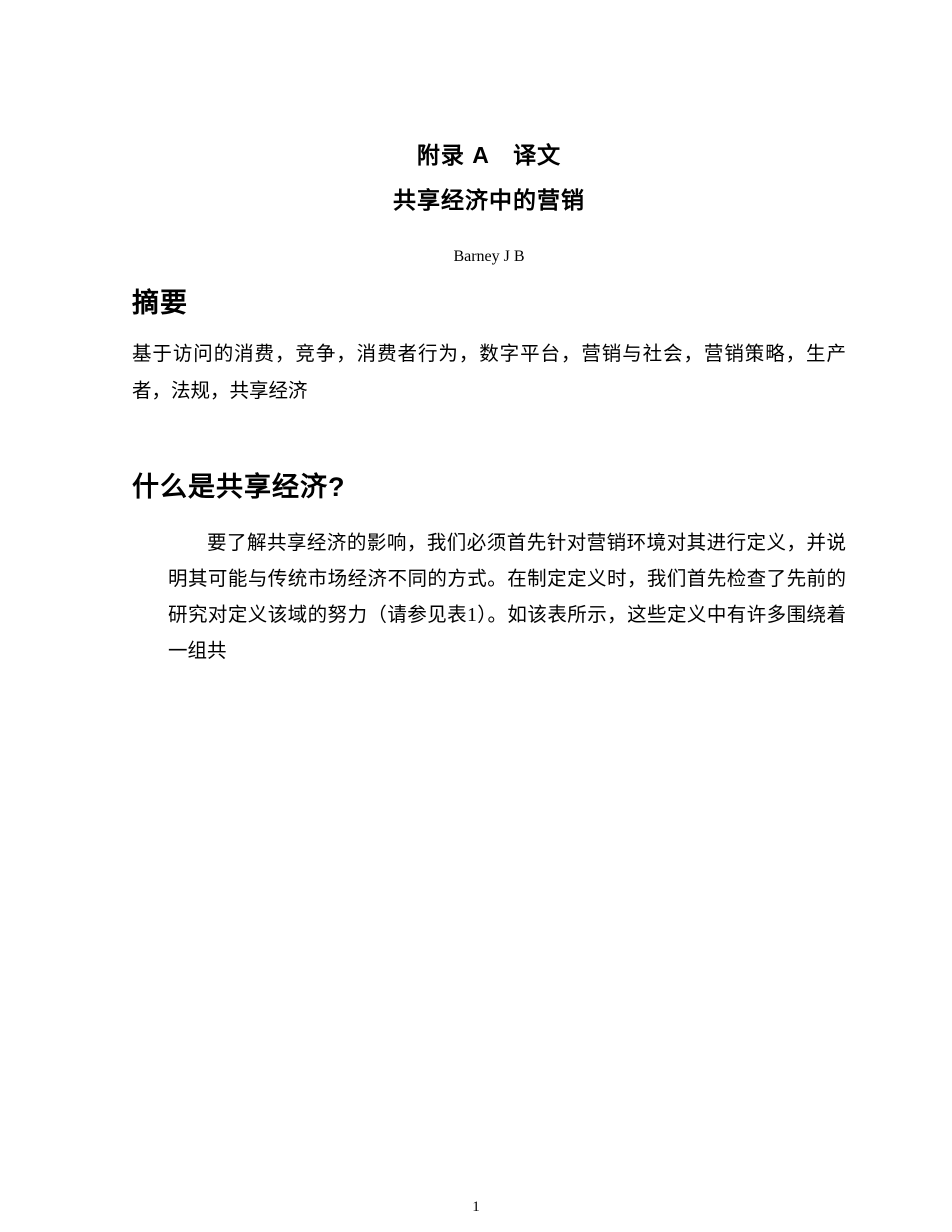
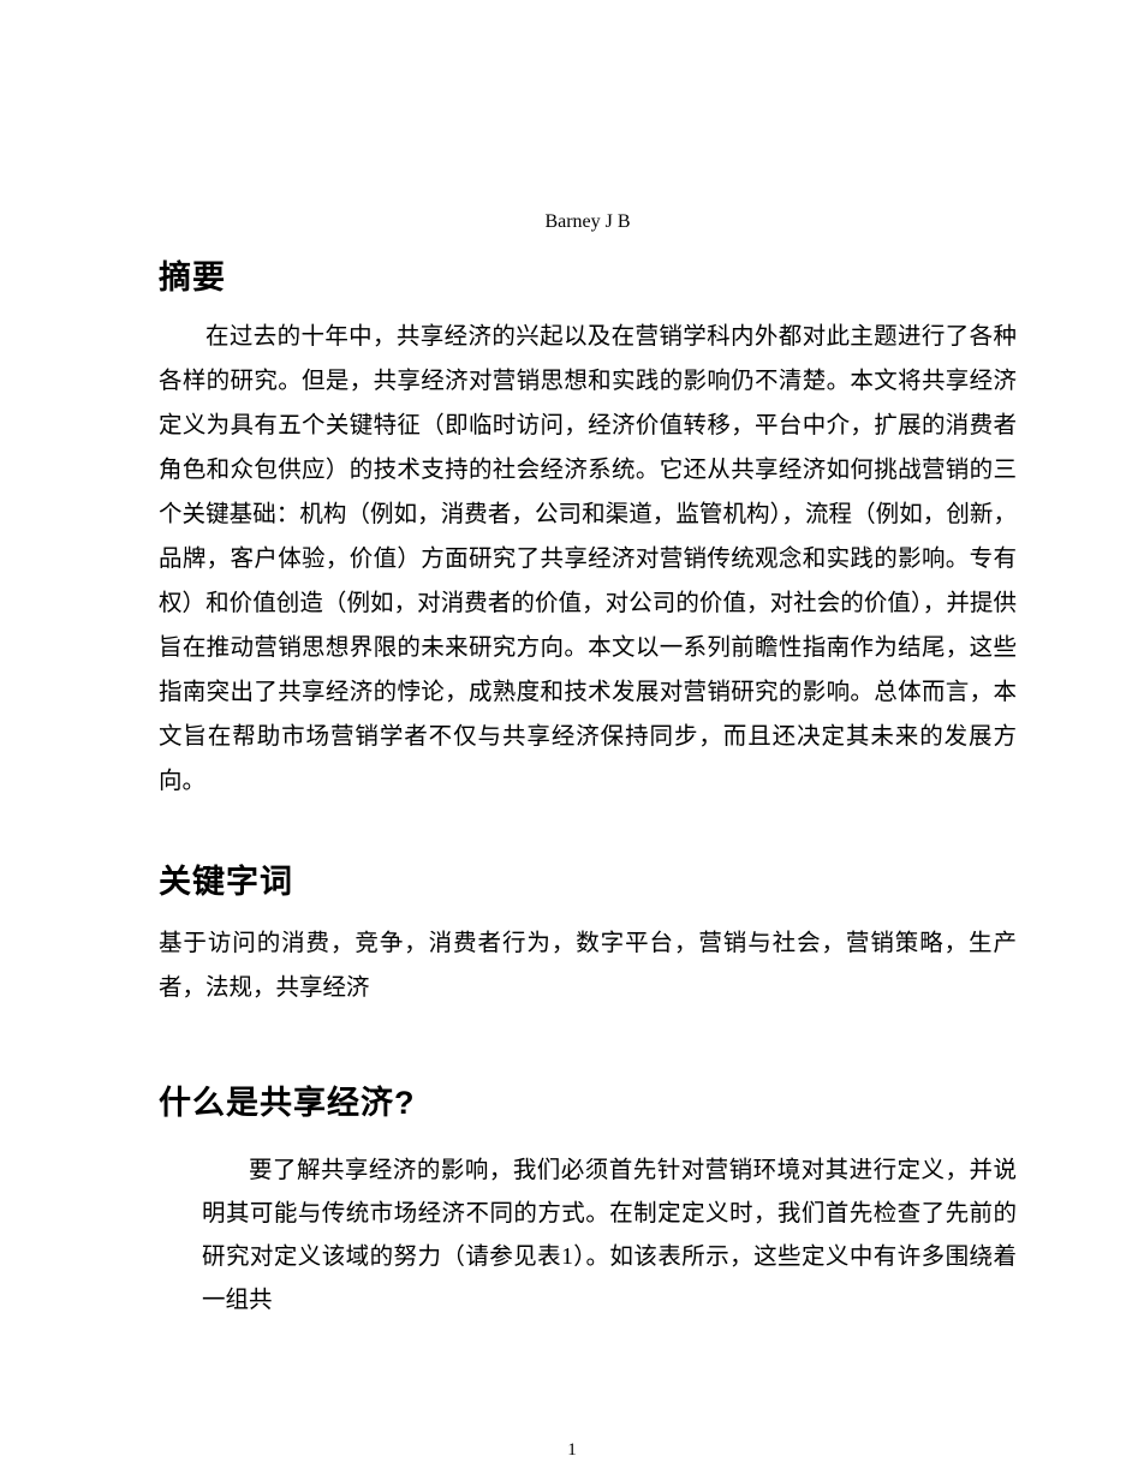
- 附录 A 译文
- 共享经济中的营销
  Barney J B
  摘要
+ 在过去的十年中，共享经济的兴起以及在营销学科内外都对此主题进行了各种各样的研究。但是，共享经济对营销思想和实践的影响仍不清楚。本文将共享经济定义为具有五个关键特征（即临时访问，经济价值转移，平台中介，扩展的消费者角色和众包供应）的技术支持的社会经济系统。它还从共享经济如何挑战营销的三个关键基础：机构（例如，消费者，公司和渠道，监管机构），流程（例如，创新，品牌，客户体验，价值）方面研究了共享经济对营销传统观念和实践的影响。专有权）和价值创造（例如，对消费者的价值，对公司的价值，对社会的价值），并提供旨在推动营销思想界限的未来研究方向。本文以一系列前瞻性指南作为结尾，这些指南突出了共享经济的悖论，成熟度和技术发展对营销研究的影响。总体而言，本文旨在帮助市场营销学者不仅与共享经济保持同步，而且还决定其未来的发展方向。
+ 关键字词
  基于访问的消费，竞争，消费者行为，数字平台，营销与社会，营销策略，生产者，法规，共享经济
  什么是共享经济?
  要了解共享经济的影响，我们必须首先针对营销环境对其进行定义，并说明其可能与传统市场经济不同的方式。在制定定义时，我们首先检查了先前的研究对定义该域的努力（请参见表1）。如该表所示，这些定义中有许多围绕着一组共
  1
